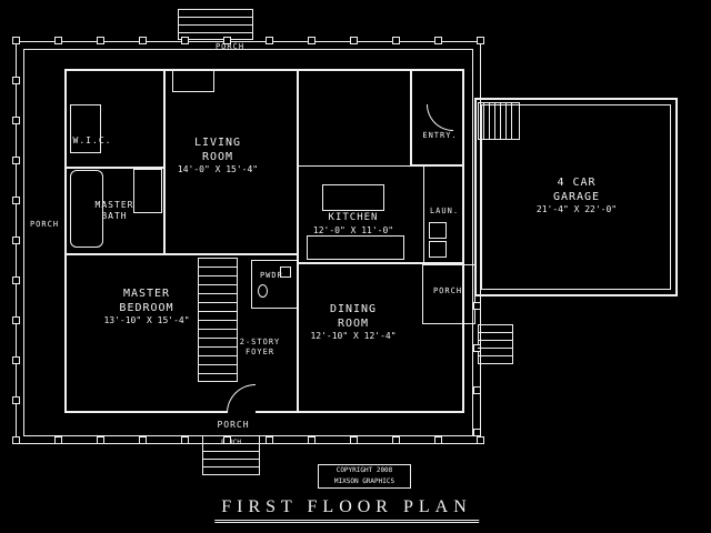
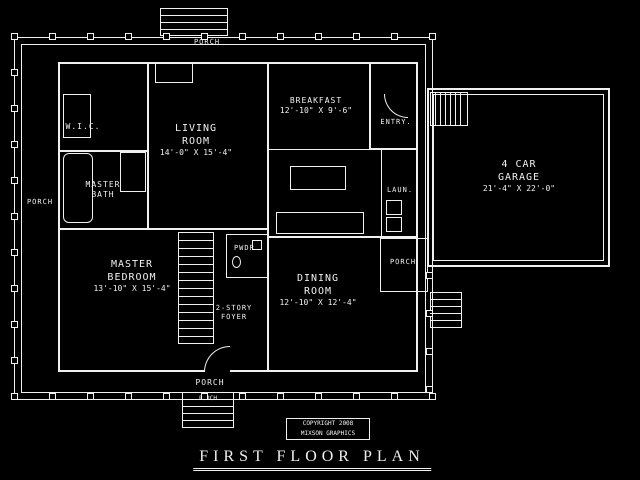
  PORCH
  LIVING
  ROOM
  14'-0" X 15'-4"
+ BREAKFAST
+ 12'-10" X 9'-6"
  ENTRY.
  W.I.C.
  MASTER
  BATH
  PORCH
  MASTER
  BEDROOM
  13'-10" X 15'-4"
- KITCHEN
- 12'-0" X 11'-0"
  LAUN.
  PWDR.
  DINING
  ROOM
  12'-10" X 12'-4"
  2-STORY
  FOYER
  PORCH
  4 CAR
  GARAGE
  21'-4" X 22'-0"
  PORCH
  FIRST FLOOR PLAN
